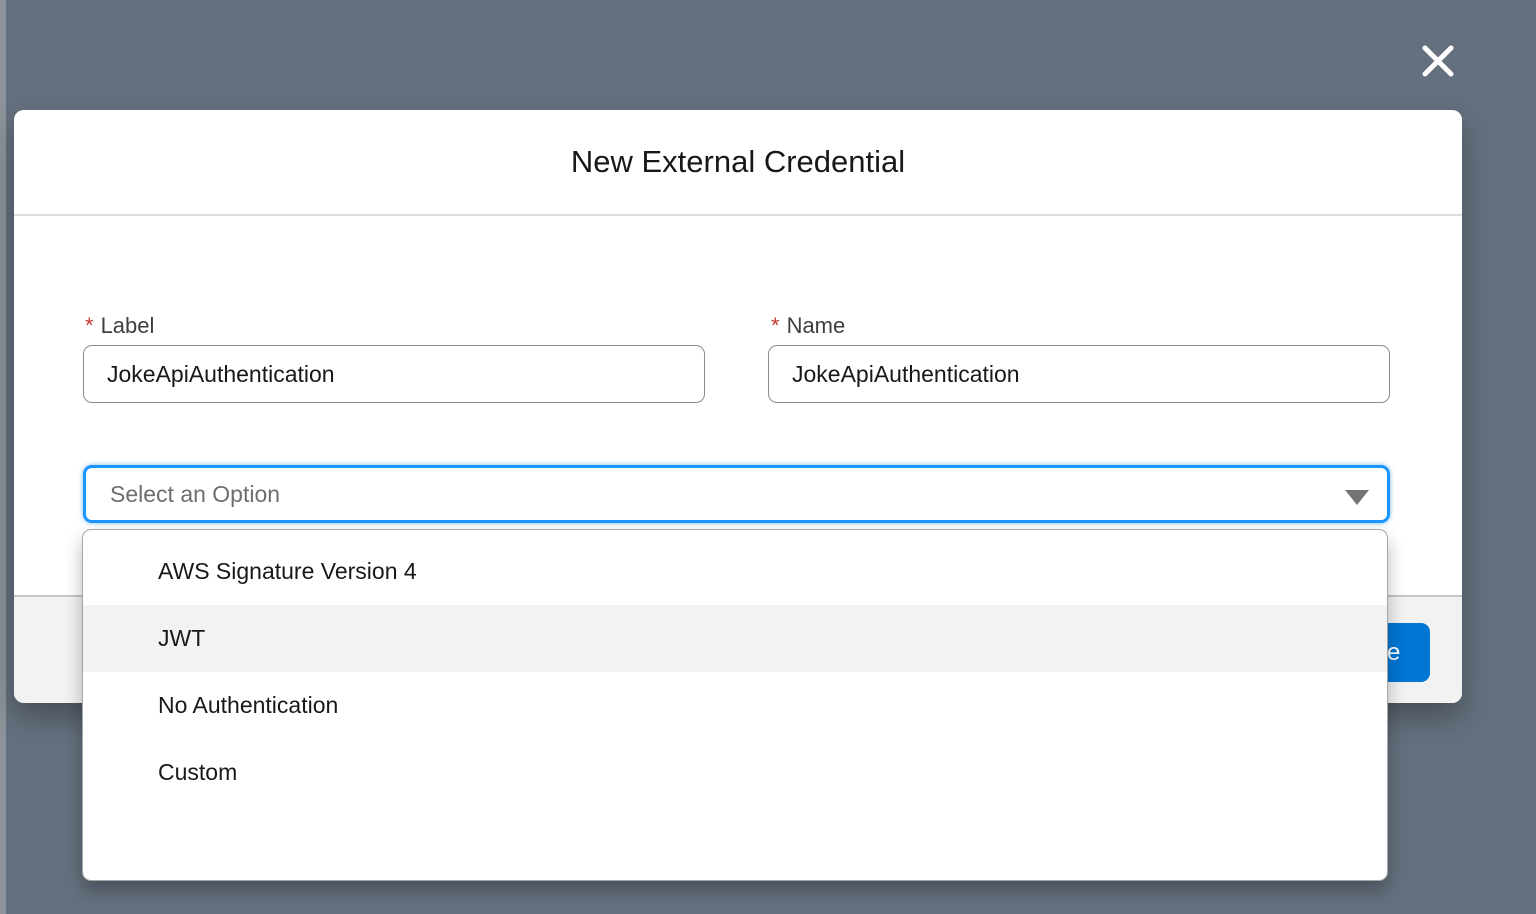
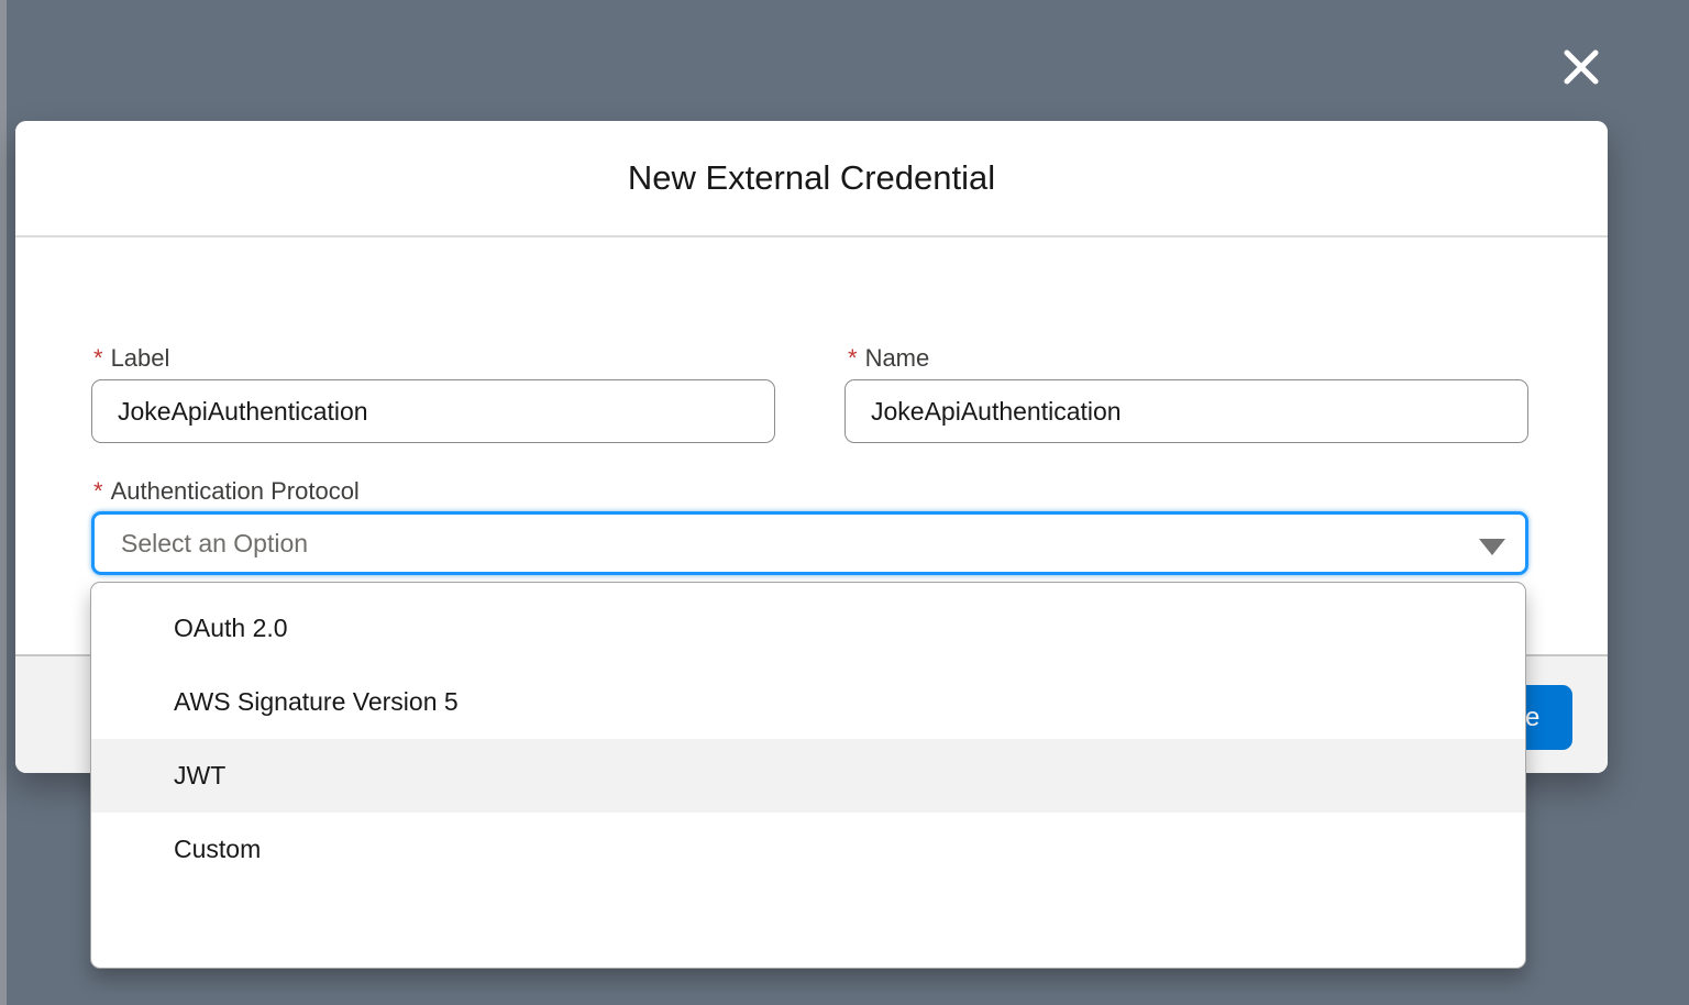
  New External Credential
  * Label
  JokeApiAuthentication
  * Name
  JokeApiAuthentication
+ * Authentication Protocol
  Select an Option
+ OAuth 2.0
- AWS Signature Version 4
+ AWS Signature Version 5
  JWT
- No Authentication
  Custom
